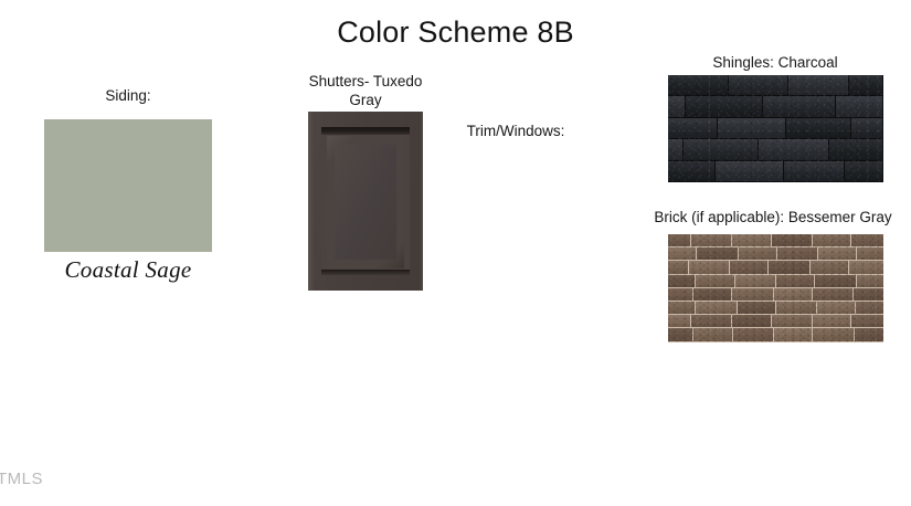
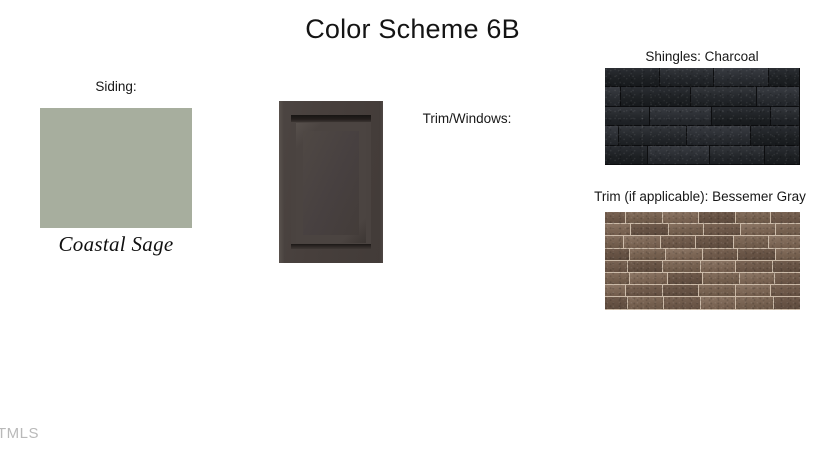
- Color Scheme 8B
+ Color Scheme 6B
  Siding:
  Coastal Sage
- Shutters- Tuxedo
- Gray
  Trim/Windows:
  Shingles: Charcoal
- Brick (if applicable): Bessemer Gray
+ Trim (if applicable): Bessemer Gray
  TMLS
